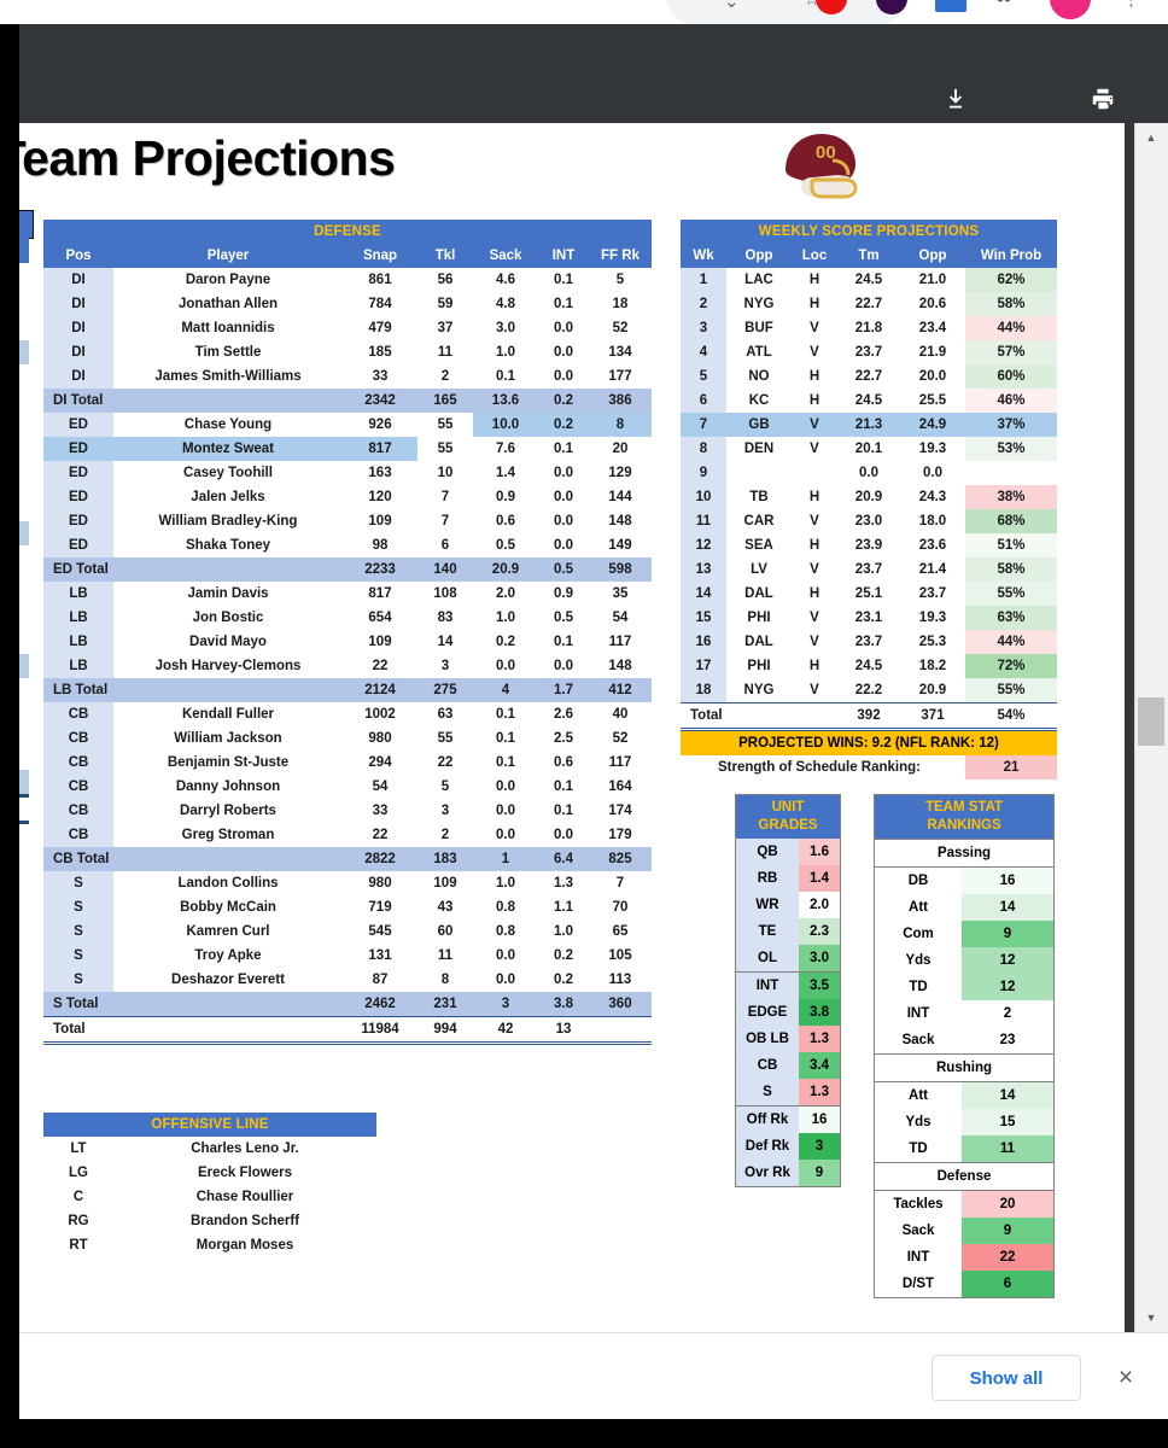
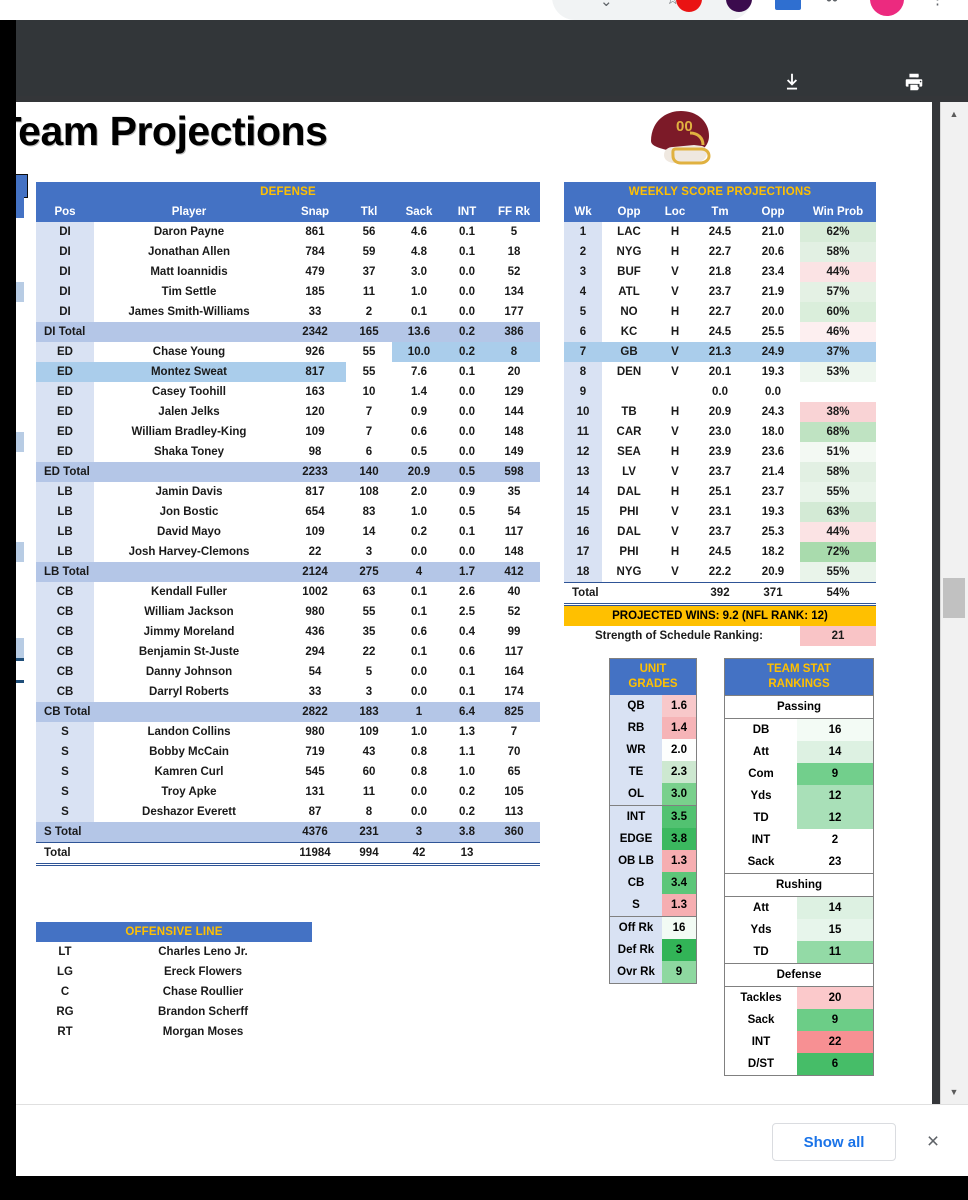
  ⌄
  eam Projections
  00
  DEFENSE
  Pos	Player	Snap	Tkl	Sack	INT	FF Rk
  DI	Daron Payne	861	56	4.6	0.1	5
  DI	Jonathan Allen	784	59	4.8	0.1	18
  DI	Matt Ioannidis	479	37	3.0	0.0	52
  DI	Tim Settle	185	11	1.0	0.0	134
  DI	James Smith-Williams	33	2	0.1	0.0	177
  DI Total		2342	165	13.6	0.2	386
  ED	Chase Young	926	55	10.0	0.2	8
  ED	Montez Sweat	817	55	7.6	0.1	20
  ED	Casey Toohill	163	10	1.4	0.0	129
  ED	Jalen Jelks	120	7	0.9	0.0	144
  ED	William Bradley-King	109	7	0.6	0.0	148
  ED	Shaka Toney	98	6	0.5	0.0	149
  ED Total		2233	140	20.9	0.5	598
  LB	Jamin Davis	817	108	2.0	0.9	35
  LB	Jon Bostic	654	83	1.0	0.5	54
  LB	David Mayo	109	14	0.2	0.1	117
  LB	Josh Harvey-Clemons	22	3	0.0	0.0	148
  LB Total		2124	275	4	1.7	412
  CB	Kendall Fuller	1002	63	0.1	2.6	40
  CB	William Jackson	980	55	0.1	2.5	52
+ CB	Jimmy Moreland	436	35	0.6	0.4	99
  CB	Benjamin St-Juste	294	22	0.1	0.6	117
  CB	Danny Johnson	54	5	0.0	0.1	164
  CB	Darryl Roberts	33	3	0.0	0.1	174
- CB	Greg Stroman	22	2	0.0	0.0	179
  CB Total		2822	183	1	6.4	825
  S	Landon Collins	980	109	1.0	1.3	7
  S	Bobby McCain	719	43	0.8	1.1	70
  S	Kamren Curl	545	60	0.8	1.0	65
  S	Troy Apke	131	11	0.0	0.2	105
  S	Deshazor Everett	87	8	0.0	0.2	113
- S Total		2462	231	3	3.8	360
+ S Total		4376	231	3	3.8	360
  Total		11984	994	42	13
  OFFENSIVE LINE
  LT	Charles Leno Jr.
  LG	Ereck Flowers
  C	Chase Roullier
  RG	Brandon Scherff
  RT	Morgan Moses
  WEEKLY SCORE PROJECTIONS
  Wk	Opp	Loc	Tm	Opp	Win Prob
  1	LAC	H	24.5	21.0	62%
  2	NYG	H	22.7	20.6	58%
  3	BUF	V	21.8	23.4	44%
  4	ATL	V	23.7	21.9	57%
  5	NO	H	22.7	20.0	60%
  6	KC	H	24.5	25.5	46%
  7	GB	V	21.3	24.9	37%
  8	DEN	V	20.1	19.3	53%
  9			0.0	0.0
  10	TB	H	20.9	24.3	38%
  11	CAR	V	23.0	18.0	68%
  12	SEA	H	23.9	23.6	51%
  13	LV	V	23.7	21.4	58%
  14	DAL	H	25.1	23.7	55%
  15	PHI	V	23.1	19.3	63%
  16	DAL	V	23.7	25.3	44%
  17	PHI	H	24.5	18.2	72%
  18	NYG	V	22.2	20.9	55%
  Total			392	371	54%
  PROJECTED WINS: 9.2 (NFL RANK: 12)
  Strength of Schedule Ranking:	21
  UNIT
  GRADES
  QB	1.6
  RB	1.4
  WR	2.0
  TE	2.3
  OL	3.0
  INT	3.5
  EDGE	3.8
  OB LB	1.3
  CB	3.4
  S	1.3
  Off Rk	16
  Def Rk	3
  Ovr Rk	9
  TEAM STAT
  RANKINGS
  Passing
  DB	16
  Att	14
  Com	9
  Yds	12
  TD	12
  INT	2
  Sack	23
  Rushing
  Att	14
  Yds	15
  TD	11
  Defense
  Tackles	20
  Sack	9
  INT	22
  D/ST	6
  ▲
  ▼
  Show all
  ×
